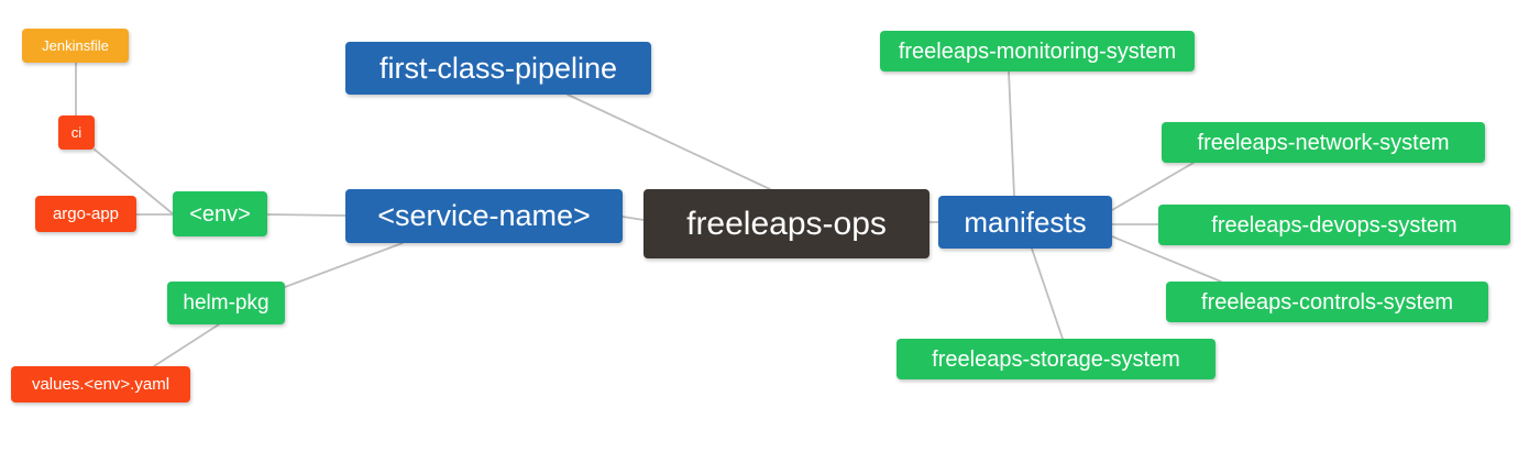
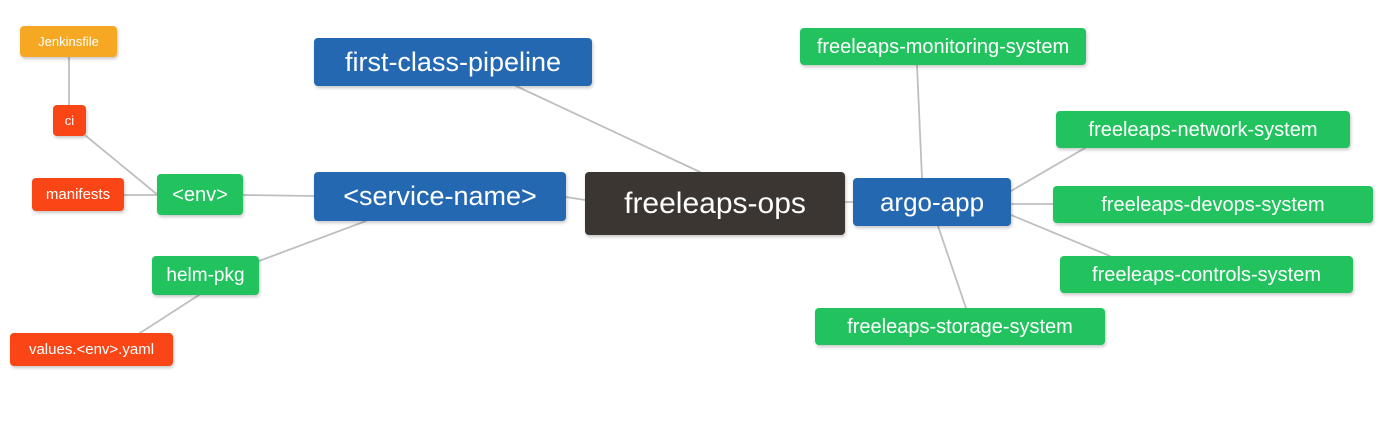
  Jenkinsfile
  ci
- argo-app
+ manifests
  <env>
  helm-pkg
  values.<env>.yaml
  <service-name>
  first-class-pipeline
  freeleaps-ops
- manifests
+ argo-app
  freeleaps-monitoring-system
  freeleaps-network-system
  freeleaps-devops-system
  freeleaps-controls-system
  freeleaps-storage-system
